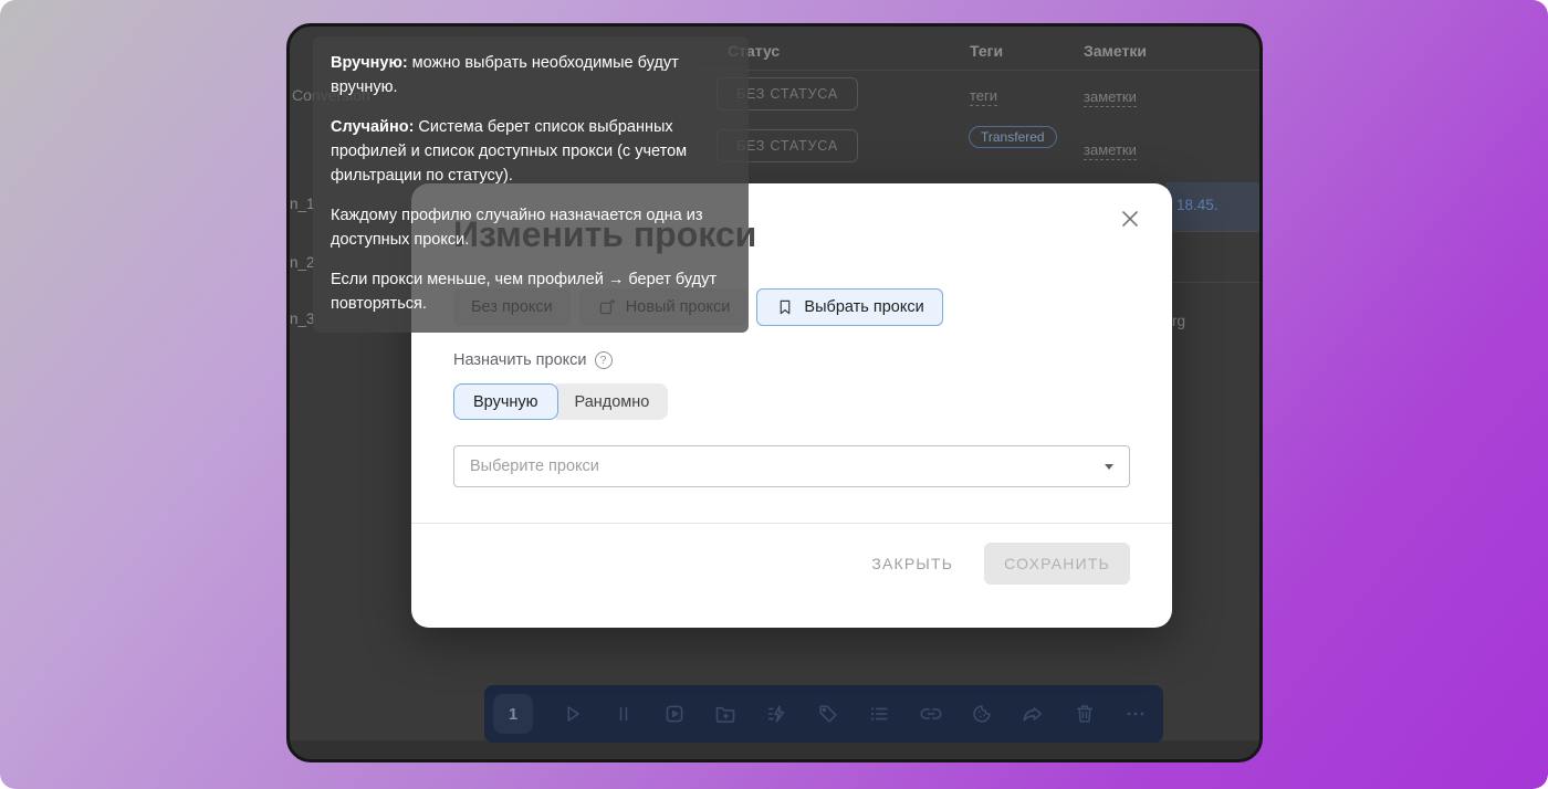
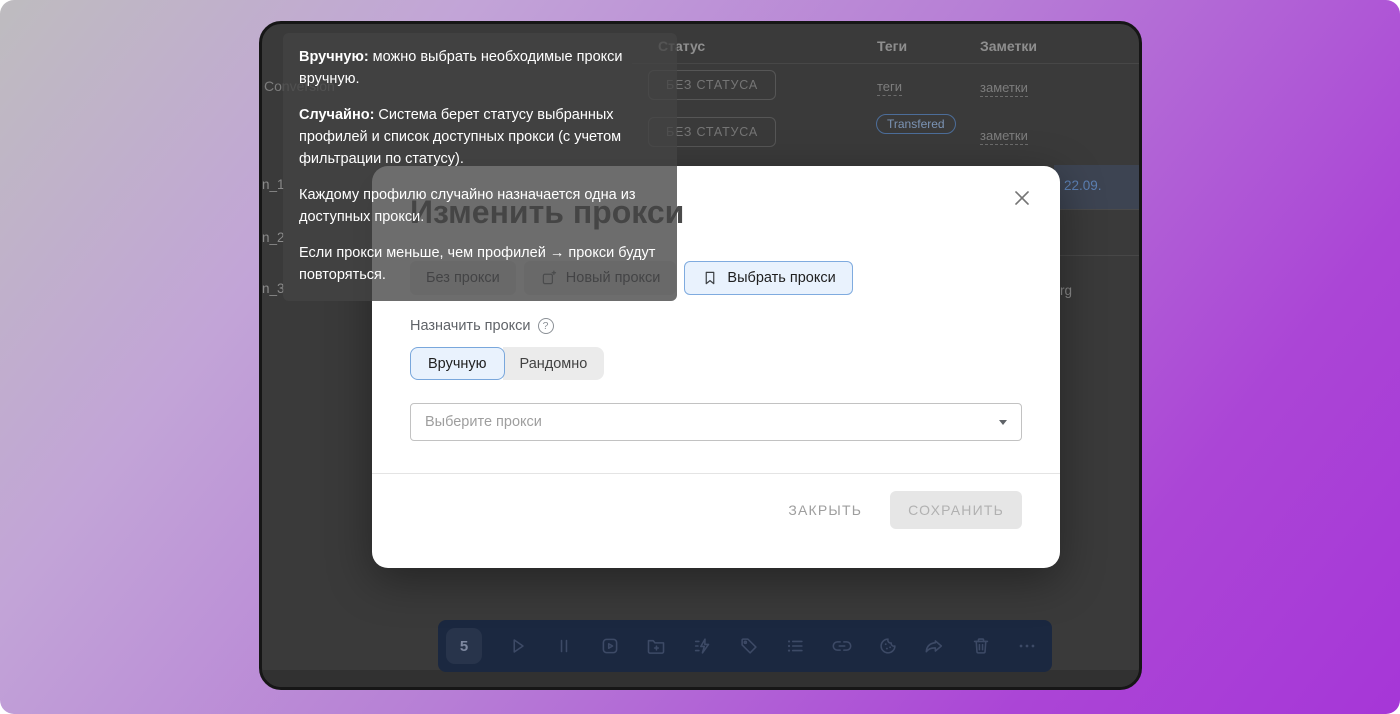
  Статус
  Теги
  Заметки
  Conversion
  БЕЗ СТАТУСА
  теги
  заметки
  БЕЗ СТАТУСА
  Transfered
  заметки
- 18.45.
+ 22.09.
  rg
  n_1
  n_2
  n_3
- 1
+ 5
  Изменить прокси
  Без прокси
  Новый прокси
  Выбрать прокси
  Назначить прокси
  ?
  Вручную
  Рандомно
  Выберите прокси
  ЗАКРЫТЬ
  СОХРАНИТЬ
- Вручную: можно выбрать необходимые будут вручную.
+ Вручную: можно выбрать необходимые прокси вручную.
- Случайно: Система берет список выбранных профилей и список доступных прокси (с учетом фильтрации по статусу).
+ Случайно: Система берет статусу выбранных профилей и список доступных прокси (с учетом фильтрации по статусу).
  Каждому профилю случайно назначается одна из доступных прокси.
- Если прокси меньше, чем профилей → берет будут повторяться.
+ Если прокси меньше, чем профилей → прокси будут повторяться.
